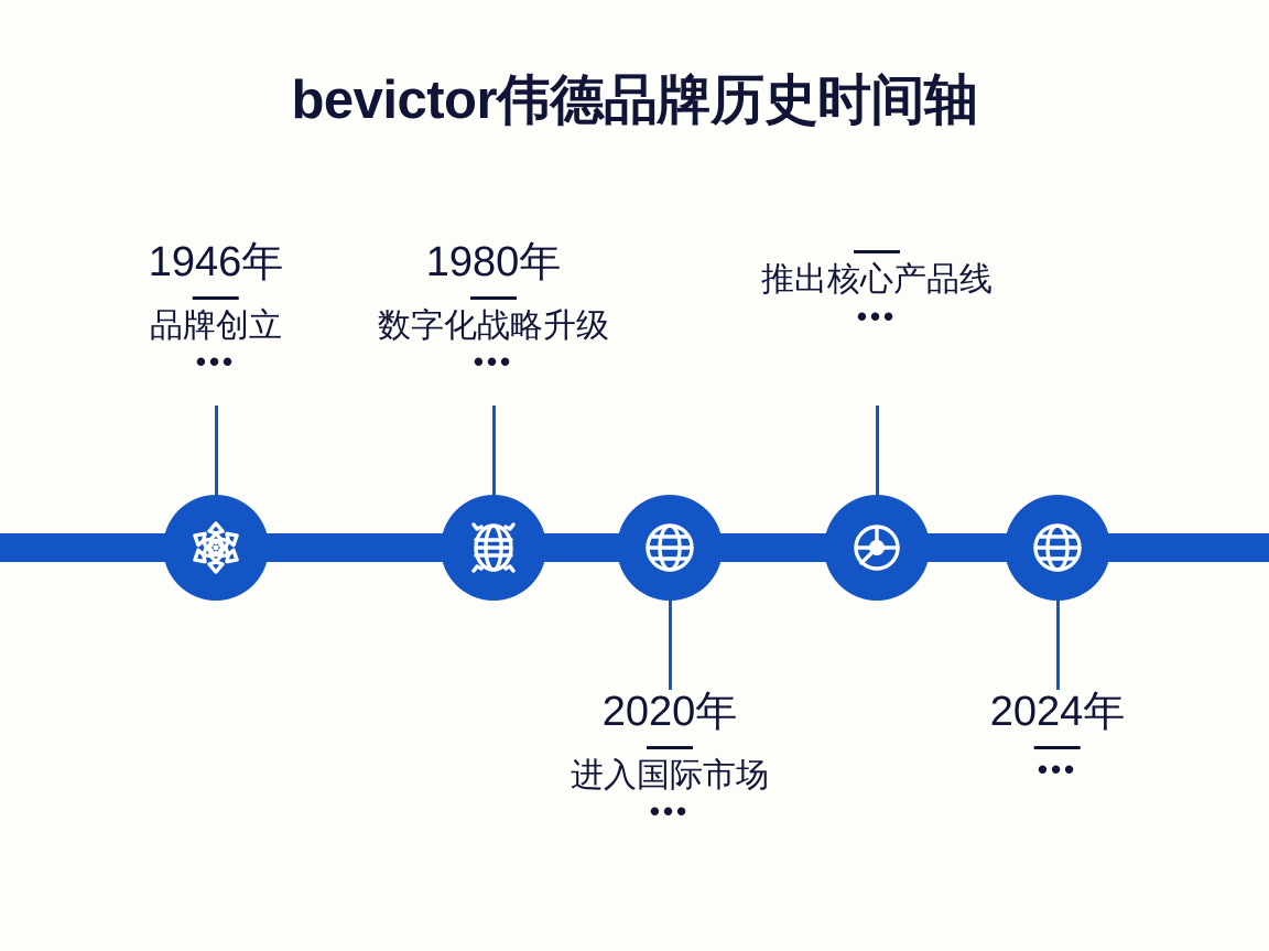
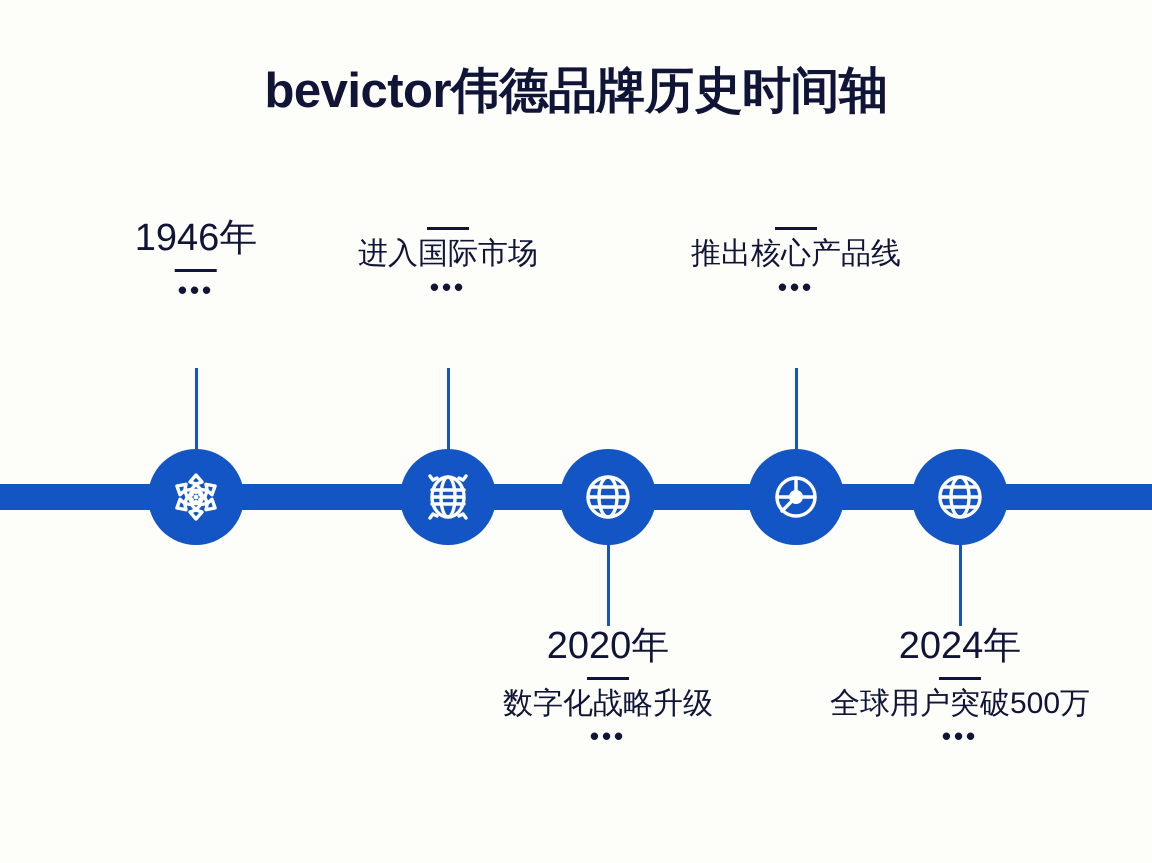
  bevictor伟德品牌历史时间轴
  1946年
- 品牌创立
  •••
- 1980年
- 数字化战略升级
+ 进入国际市场
  •••
  2020年
- 进入国际市场
+ 数字化战略升级
  •••
  推出核心产品线
  •••
  2024年
+ 全球用户突破500万
  •••
